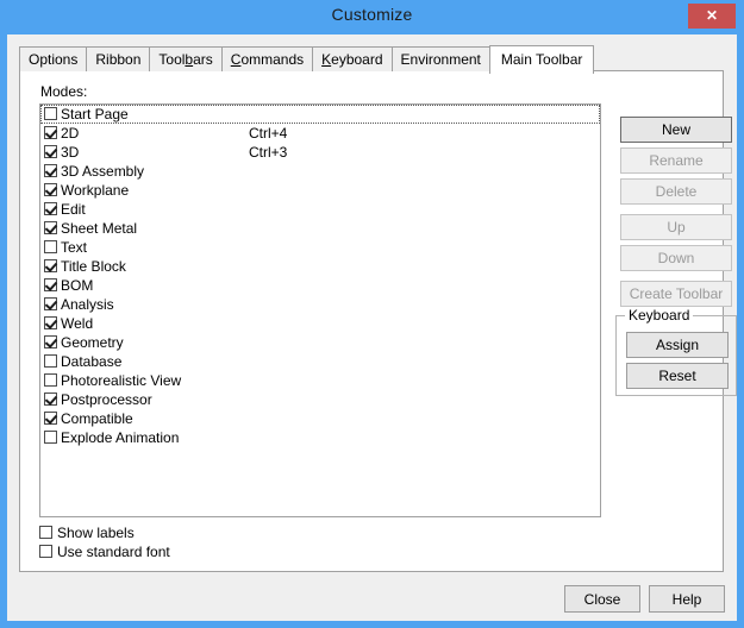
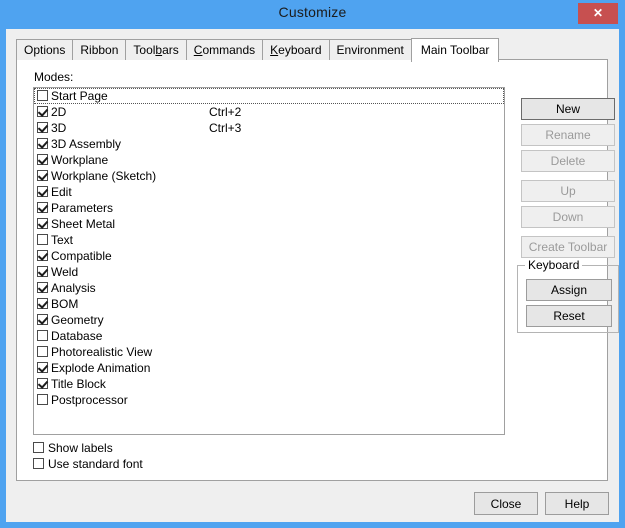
  Customize
  ✕
  Options Ribbon Toolbars Commands Keyboard Environment Main Toolbar
  Modes:
  Start Page
  2D
- Ctrl+4
+ Ctrl+2
  3D
  Ctrl+3
  3D Assembly
  Workplane
+ Workplane (Sketch)
  Edit
+ Parameters
  Sheet Metal
  Text
- Title Block
+ Compatible
- BOM
+ Weld
  Analysis
- Weld
+ BOM
  Geometry
  Database
  Photorealistic View
- Postprocessor
+ Explode Animation
- Compatible
+ Title Block
- Explode Animation
+ Postprocessor
  Show labels
  Use standard font
  New
  Rename
  Delete
  Up
  Down
  Create Toolbar
  Keyboard
  Assign
  Reset
  Close
  Help
